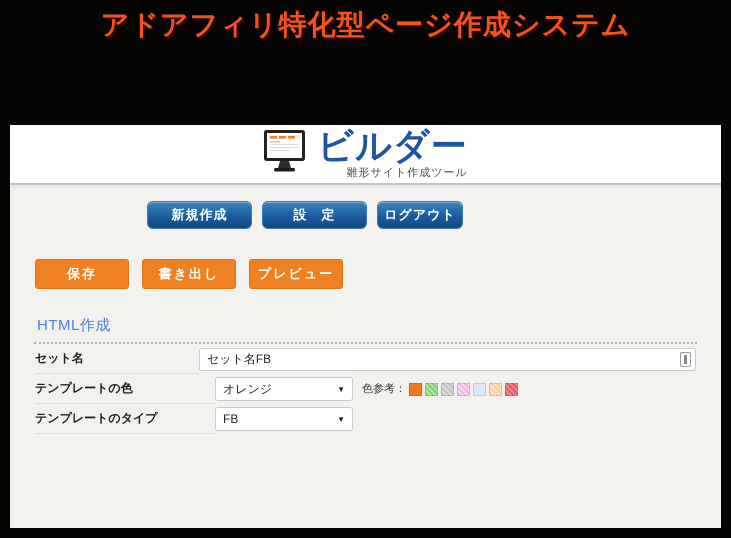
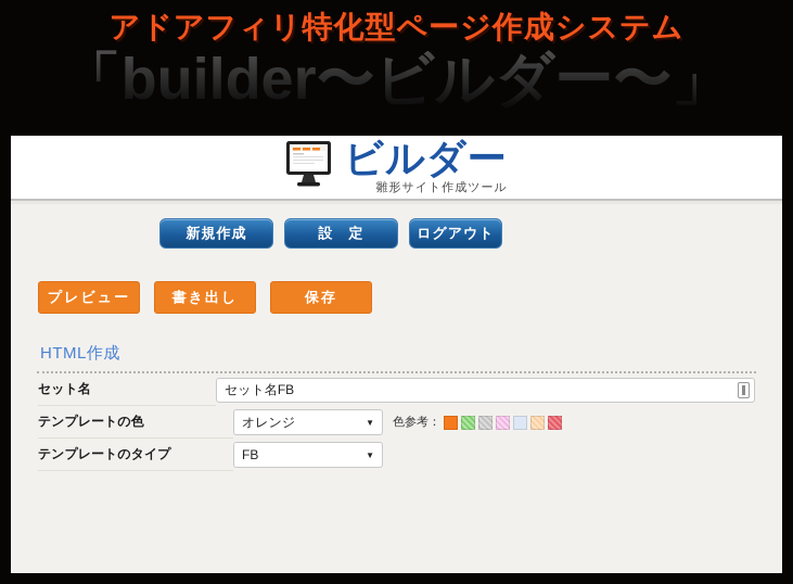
  アドアフィリ特化型ページ作成システム
+ 「builder〜ビルダー〜」
  ビルダー
  雛形サイト作成ツール
  新規作成
  設 定
  ログアウト
- 保存
+ プレビュー
  書き出し
- プレビュー
+ 保存
  HTML作成
  セット名
  セット名FB
  テンプレートの色
  オレンジ
  ▼
  色参考：
  テンプレートのタイプ
  FB
  ▼
